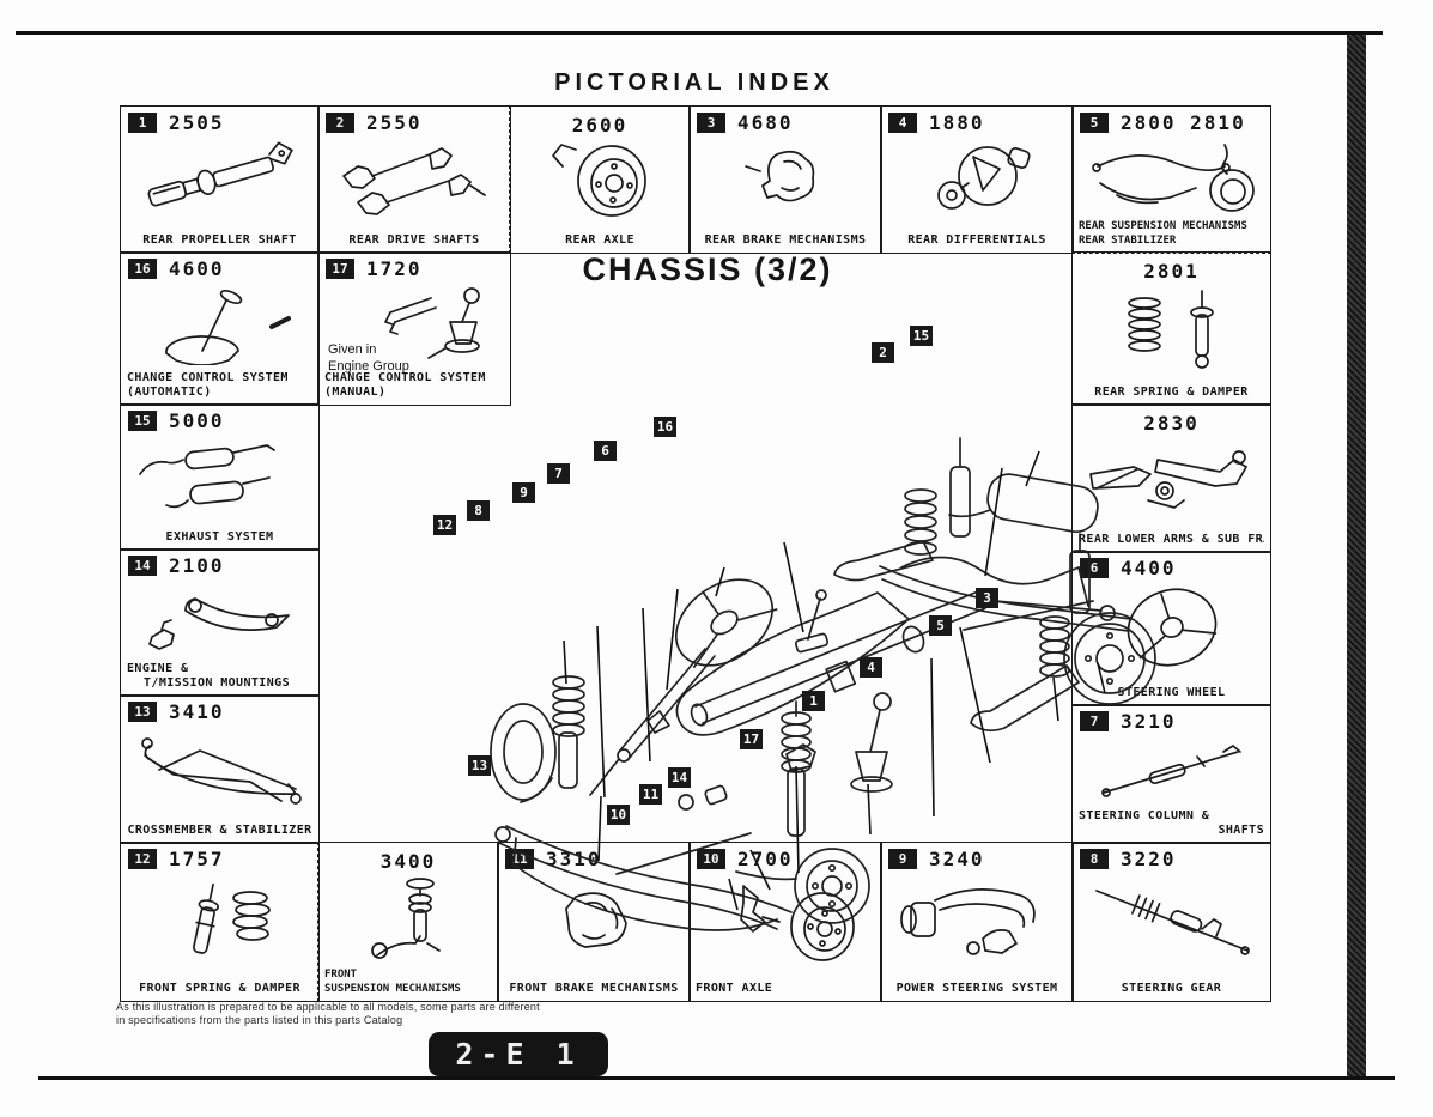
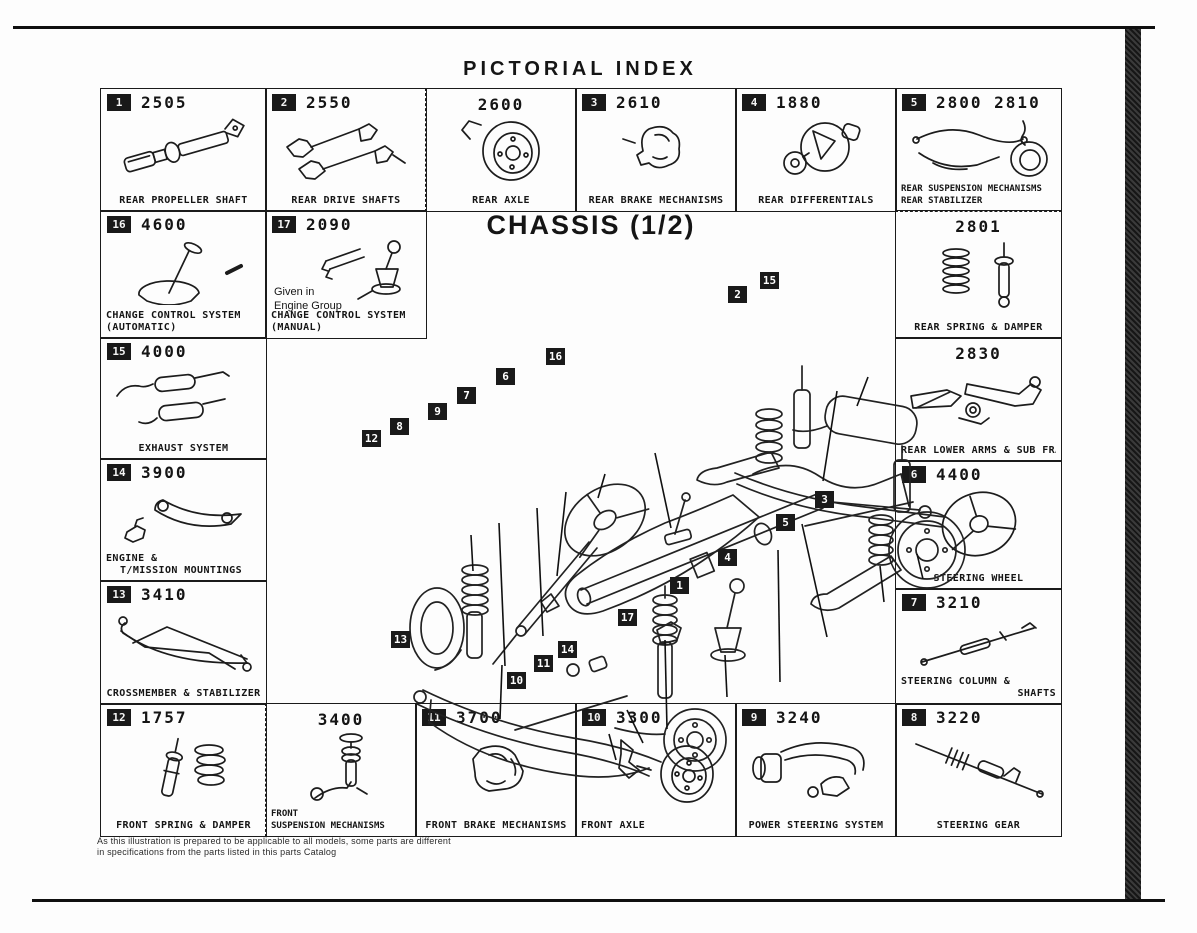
  PICTORIAL INDEX
- CHASSIS (3/2)
+ CHASSIS (1/2)
  1
  2505
  REAR PROPELLER SHAFT
  2
  2550
  REAR DRIVE SHAFTS
  2600
  REAR AXLE
  3
- 4680
+ 2610
  REAR BRAKE MECHANISMS
  4
  1880
  REAR DIFFERENTIALS
  5
  2800 2810
  REAR SUSPENSION MECHANISMS
  REAR STABILIZER
  16
  4600
  CHANGE CONTROL SYSTEM
  (AUTOMATIC)
  17
- 1720
+ 2090
  Given in
  Engine Group
  CHANGE CONTROL SYSTEM
  (MANUAL)
  15
- 5000
+ 4000
  EXHAUST SYSTEM
  14
- 2100
+ 3900
  ENGINE &
  T/MISSION MOUNTINGS
  13
  3410
  CROSSMEMBER & STABILIZER
  2801
  REAR SPRING & DAMPER
  2830
  REAR LOWER ARMS & SUB FR
  6
  4400
  STEERING WHEEL
  7
  3210
  STEERING COLUMN &
  SHAFTS
  12
  1757
  FRONT SPRING & DAMPER
  3400
  FRONT
  SUSPENSION MECHANISMS
  11
- 3310
+ 3700
  FRONT BRAKE MECHANISMS
  10
- 2700
+ 3300
  FRONT AXLE
  9
  3240
  POWER STEERING SYSTEM
  8
  3220
  STEERING GEAR
  1
  2
  3
  4
  5
  6
  7
  8
  9
  10
  11
  12
  13
  14
  15
  16
  17
  As this illustration is prepared to be applicable to all models, some parts are different
  in specifications from the parts listed in this parts Catalog
- 2-E 1
